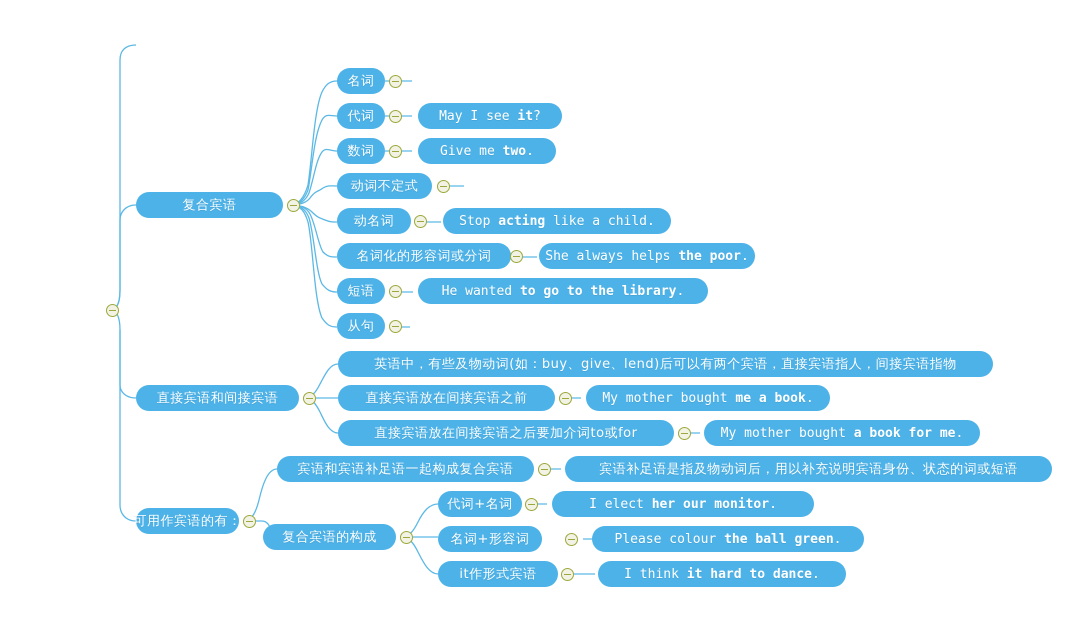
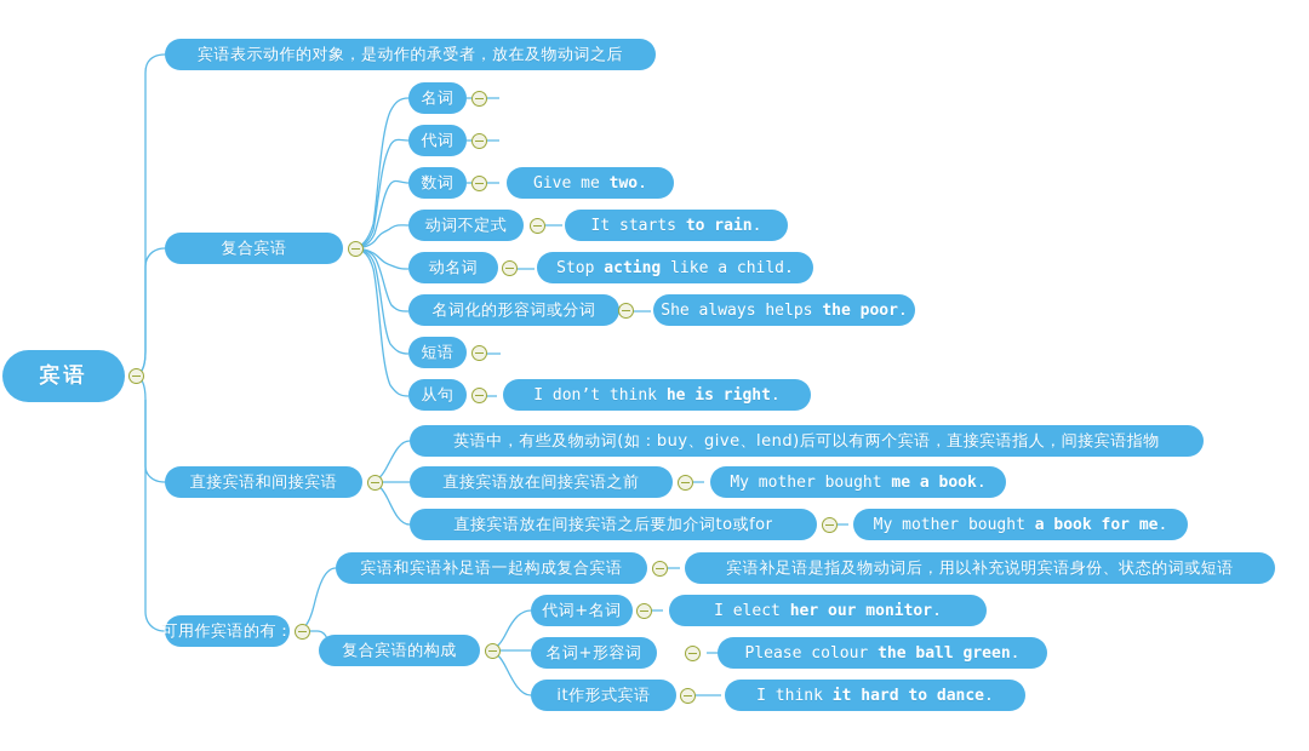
+ 宾语
+ 宾语表示动作的对象，是动作的承受者，放在及物动词之后
  复合宾语
  名词
  代词
- May I see it?
  数词
  Give me two.
  动词不定式
+ It starts to rain.
  动名词
  Stop acting like a child.
  名词化的形容词或分词
  She always helps the poor.
  短语
- He wanted to go to the library.
  从句
+ I don’t think he is right.
  直接宾语和间接宾语
  英语中，有些及物动词(如：buy、give、lend)后可以有两个宾语，直接宾语指人，间接宾语指物
  直接宾语放在间接宾语之前
  My mother bought me a book.
  直接宾语放在间接宾语之后要加介词to或for
  My mother bought a book for me.
  可用作宾语的有：
  宾语和宾语补足语一起构成复合宾语
  宾语补足语是指及物动词后，用以补充说明宾语身份、状态的词或短语
  复合宾语的构成
  代词+名词
  I elect her our monitor.
  名词+形容词
  Please colour the ball green.
  it作形式宾语
  I think it hard to dance.
